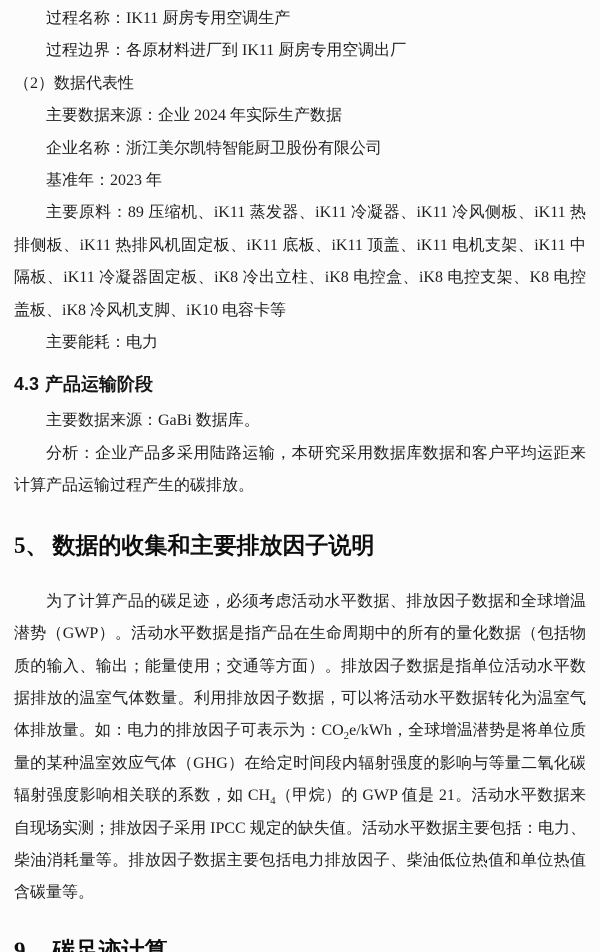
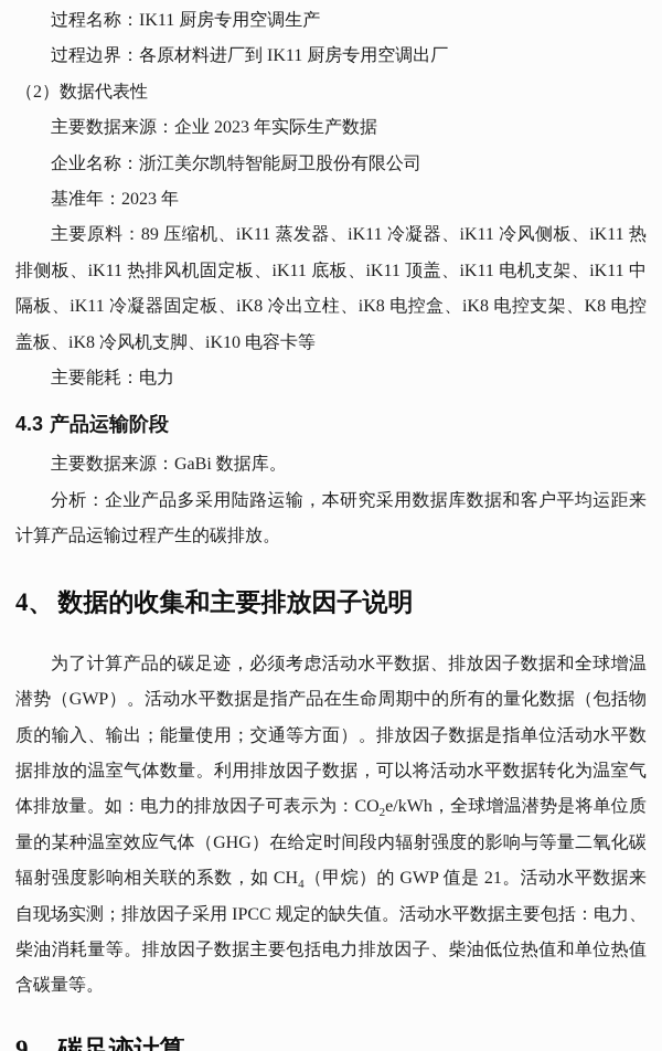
  过程名称：IK11 厨房专用空调生产
  过程边界：各原材料进厂到 IK11 厨房专用空调出厂
  （2）数据代表性
- 主要数据来源：企业 2024 年实际生产数据
+ 主要数据来源：企业 2023 年实际生产数据
  企业名称：浙江美尔凯特智能厨卫股份有限公司
  基准年：2023 年
  主要原料：89 压缩机、iK11 蒸发器、iK11 冷凝器、iK11 冷风侧板、iK11 热排侧板、iK11 热排风机固定板、iK11 底板、iK11 顶盖、iK11 电机支架、iK11 中隔板、iK11 冷凝器固定板、iK8 冷出立柱、iK8 电控盒、iK8 电控支架、K8 电控盖板、iK8 冷风机支脚、iK10 电容卡等
  主要能耗：电力
  4.3 产品运输阶段
  主要数据来源：GaBi 数据库。
  分析：企业产品多采用陆路运输，本研究采用数据库数据和客户平均运距来计算产品运输过程产生的碳排放。
- 5、 数据的收集和主要排放因子说明
+ 4、 数据的收集和主要排放因子说明
  为了计算产品的碳足迹，必须考虑活动水平数据、排放因子数据和全球增温潜势（GWP）。活动水平数据是指产品在生命周期中的所有的量化数据（包括物质的输入、输出；能量使用；交通等方面）。排放因子数据是指单位活动水平数据排放的温室气体数量。利用排放因子数据，可以将活动水平数据转化为温室气体排放量。如：电力的排放因子可表示为：CO2e/kWh，全球增温潜势是将单位质量的某种温室效应气体（GHG）在给定时间段内辐射强度的影响与等量二氧化碳辐射强度影响相关联的系数，如 CH4（甲烷）的 GWP 值是 21。活动水平数据来自现场实测；排放因子采用 IPCC 规定的缺失值。活动水平数据主要包括：电力、柴油消耗量等。排放因子数据主要包括电力排放因子、柴油低位热值和单位热值含碳量等。
  9、 碳足迹计算
